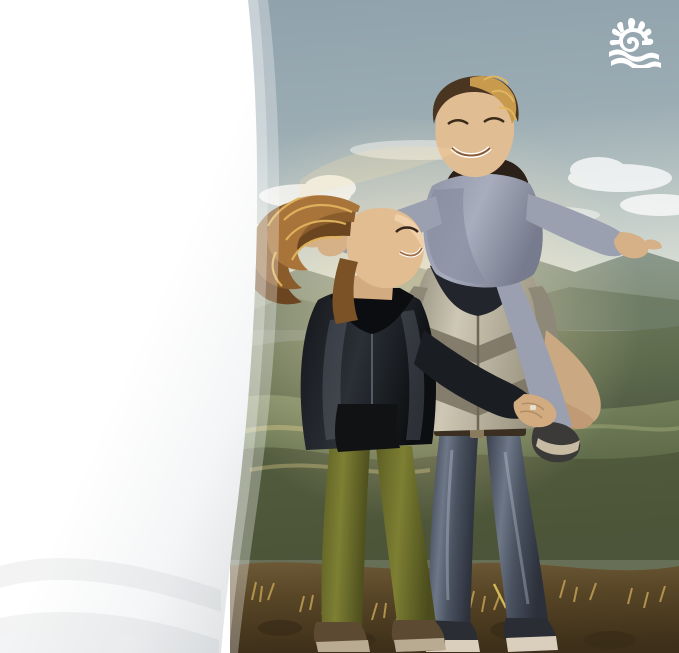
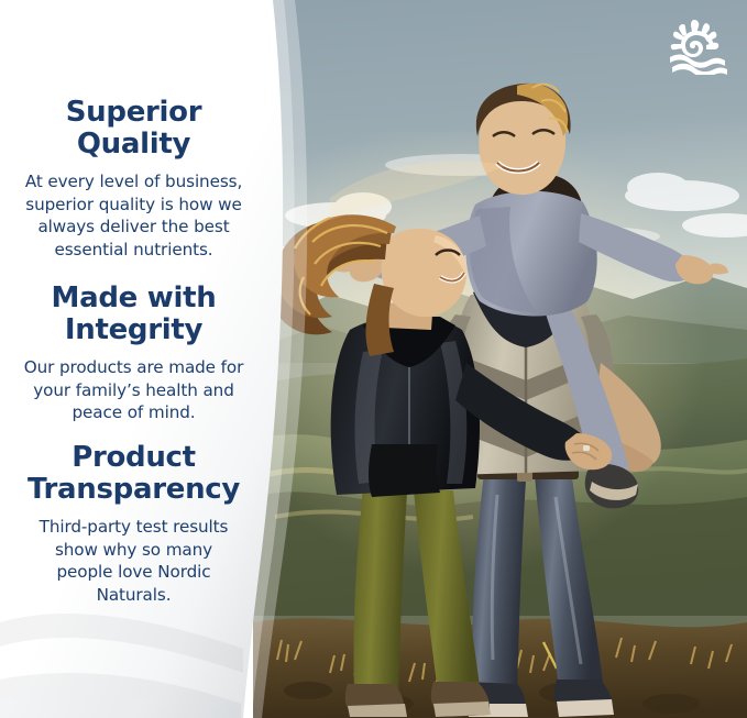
+ Superior
+ Quality
+ At every level of business, superior quality is how we always deliver the best essential nutrients.
+ Made with
+ Integrity
+ Our products are made for your family’s health and peace of mind.
+ Product
+ Transparency
+ Third-party test results show why so many people love Nordic Naturals.
